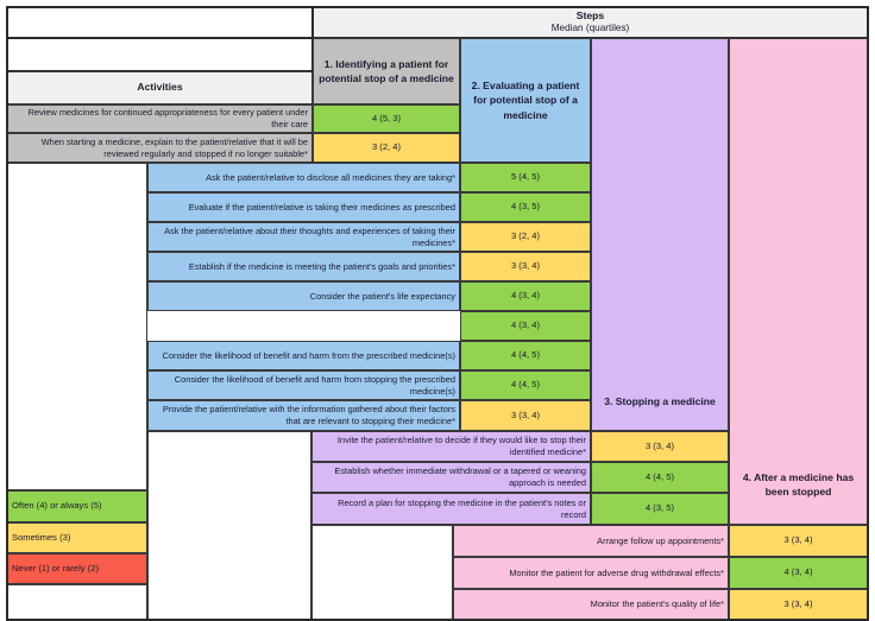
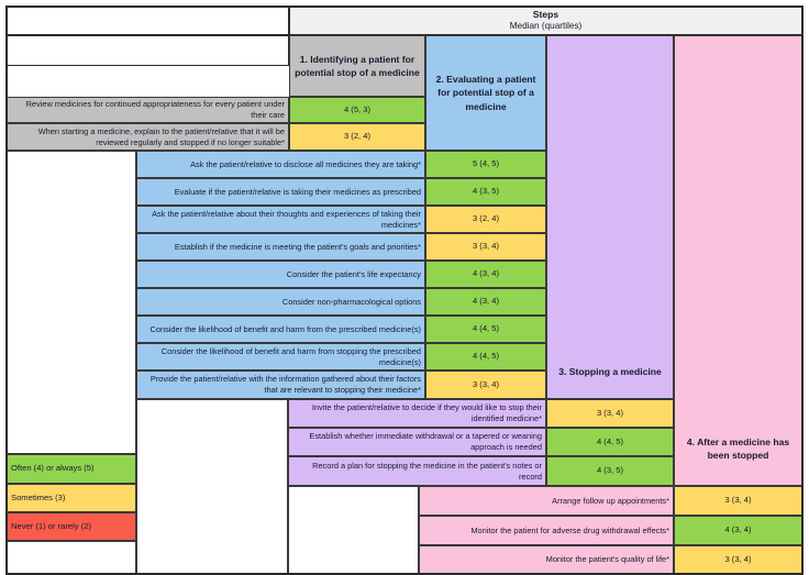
  Steps
  Median (quartiles)
- Activities
  1. Identifying a patient for potential stop of a medicine
  2. Evaluating a patient for potential stop of a medicine
  3. Stopping a medicine
  4. After a medicine has been stopped
  Review medicines for continued appropriateness for every patient under their care
  4 (5, 3)
  When starting a medicine, explain to the patient/relative that it will be reviewed regularly and stopped if no longer suitable*
  3 (2, 4)
  Ask the patient/relative to disclose all medicines they are taking*
  5 (4, 5)
  Evaluate if the patient/relative is taking their medicines as prescribed
  4 (3, 5)
  Ask the patient/relative about their thoughts and experiences of taking their medicines*
  3 (2, 4)
  Establish if the medicine is meeting the patient's goals and priorities*
  3 (3, 4)
  Consider the patient's life expectancy
  4 (3, 4)
+ Consider non-pharmacological options
  4 (3, 4)
  Consider the likelihood of benefit and harm from the prescribed medicine(s)
  4 (4, 5)
  Consider the likelihood of benefit and harm from stopping the prescribed medicine(s)
  4 (4, 5)
  Provide the patient/relative with the information gathered about their factors that are relevant to stopping their medicine*
  3 (3, 4)
  Invite the patient/relative to decide if they would like to stop their identified medicine*
  3 (3, 4)
  Establish whether immediate withdrawal or a tapered or weaning approach is needed
  4 (4, 5)
  Record a plan for stopping the medicine in the patient's notes or record
  4 (3, 5)
  Arrange follow up appointments*
  3 (3, 4)
  Monitor the patient for adverse drug withdrawal effects*
  4 (3, 4)
  Monitor the patient's quality of life*
  3 (3, 4)
  Often (4) or always (5)
  Sometimes (3)
  Never (1) or rarely (2)
